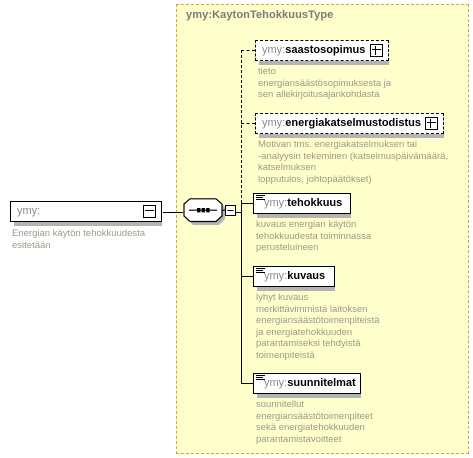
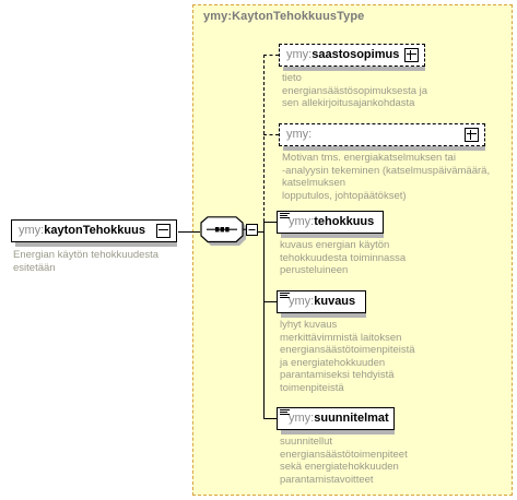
  ymy:KaytonTehokkuusType
  ymy:
+ kaytonTehokkuus
  Energian käytön tehokkuudesta esitetään
  ymy:
  saastosopimus
  tieto
  energiansäästösopimuksesta ja
  sen allekirjoitusajankohdasta
  ymy:
- energiakatselmustodistus
  Motivan tms. energiakatselmuksen tai
  -analyysin tekeminen (katselmuspäivämäärä,
  katselmuksen
  lopputulos, johtopäätökset)
  ymy:
  tehokkuus
  kuvaus energian käytön
  tehokkuudesta toiminnassa
  perusteluineen
  ymy:
  kuvaus
  lyhyt kuvaus
  merkittävimmistä laitoksen
  energiansäästötoimenpiteistä
  ja energiatehokkuuden
  parantamiseksi tehdyistä
  toimenpiteistä
  ymy:
  suunnitelmat
  suunnitellut
  energiansäästötoimenpiteet
  sekä energiatehokkuuden
  parantamistavoitteet
